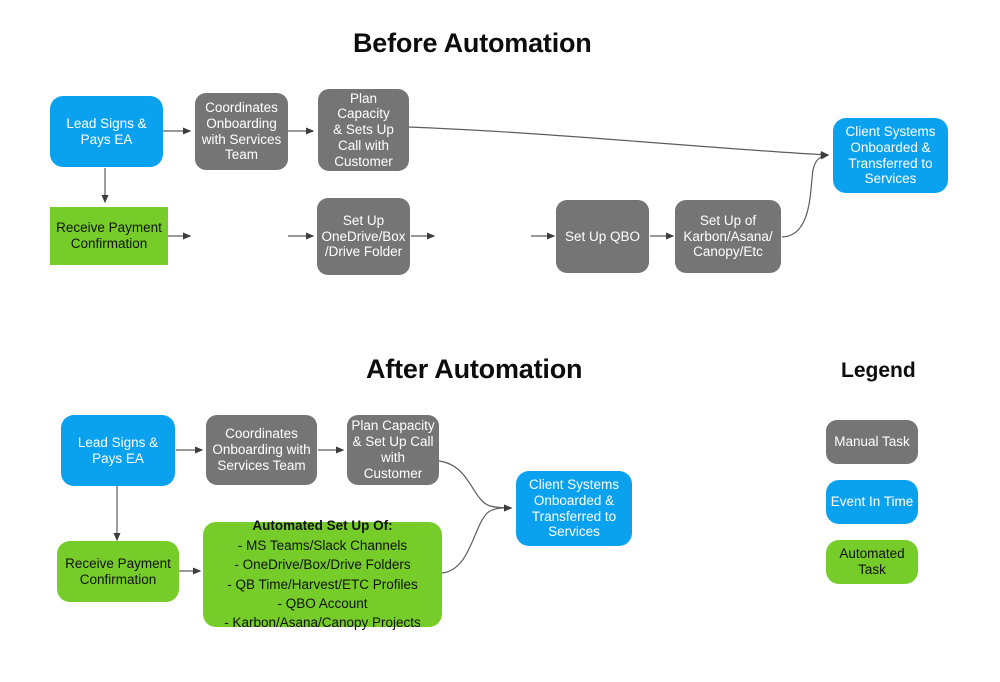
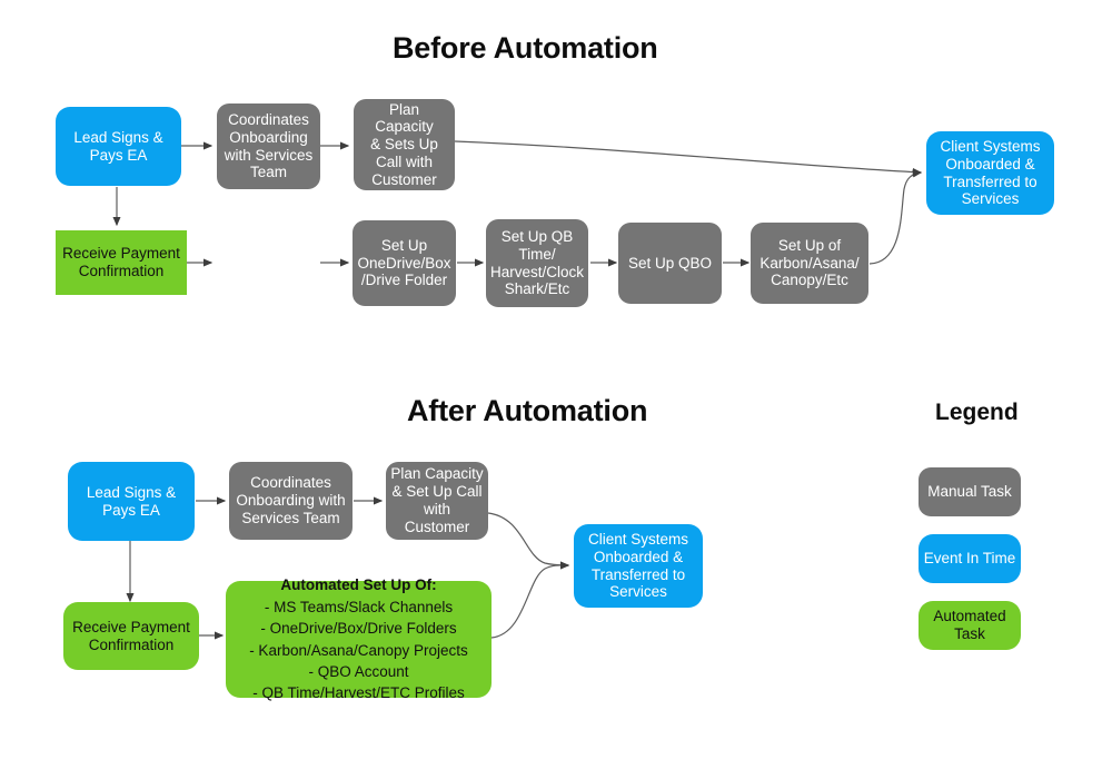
  Before Automation
  Lead Signs &
  Pays EA
  Coordinates
  Onboarding
  with Services
  Team
  Plan Capacity
  & Sets Up
  Call with
  Customer
  Client Systems
  Onboarded &
  Transferred to
  Services
  Receive Payment
  Confirmation
  Set Up
  OneDrive/Box
  /Drive Folder
+ Set Up QB
+ Time/
+ Harvest/Clock
+ Shark/Etc
  Set Up QBO
  Set Up of
  Karbon/Asana/
  Canopy/Etc
  After Automation
  Lead Signs &
  Pays EA
  Coordinates
  Onboarding with
  Services Team
  Plan Capacity
  & Set Up Call
  with Customer
  Client Systems
  Onboarded &
  Transferred to
  Services
  Receive Payment
  Confirmation
  Automated Set Up Of:
  - MS Teams/Slack Channels
  - OneDrive/Box/Drive Folders
- - QB Time/Harvest/ETC Profiles
+ - Karbon/Asana/Canopy Projects
  - QBO Account
- - Karbon/Asana/Canopy Projects
+ - QB Time/Harvest/ETC Profiles
  Legend
  Manual Task
  Event In Time
  Automated
  Task
